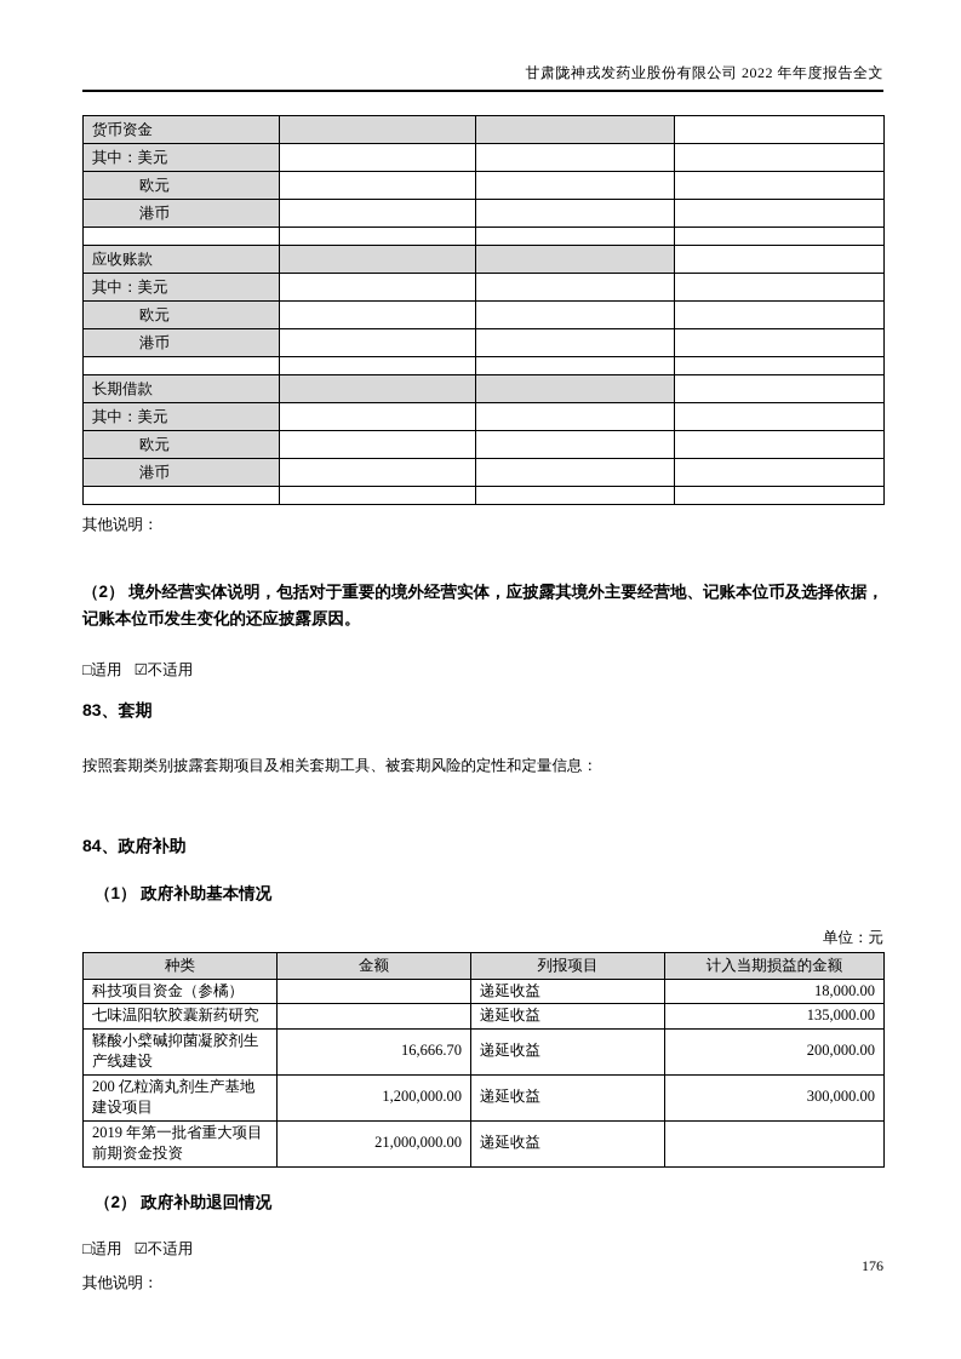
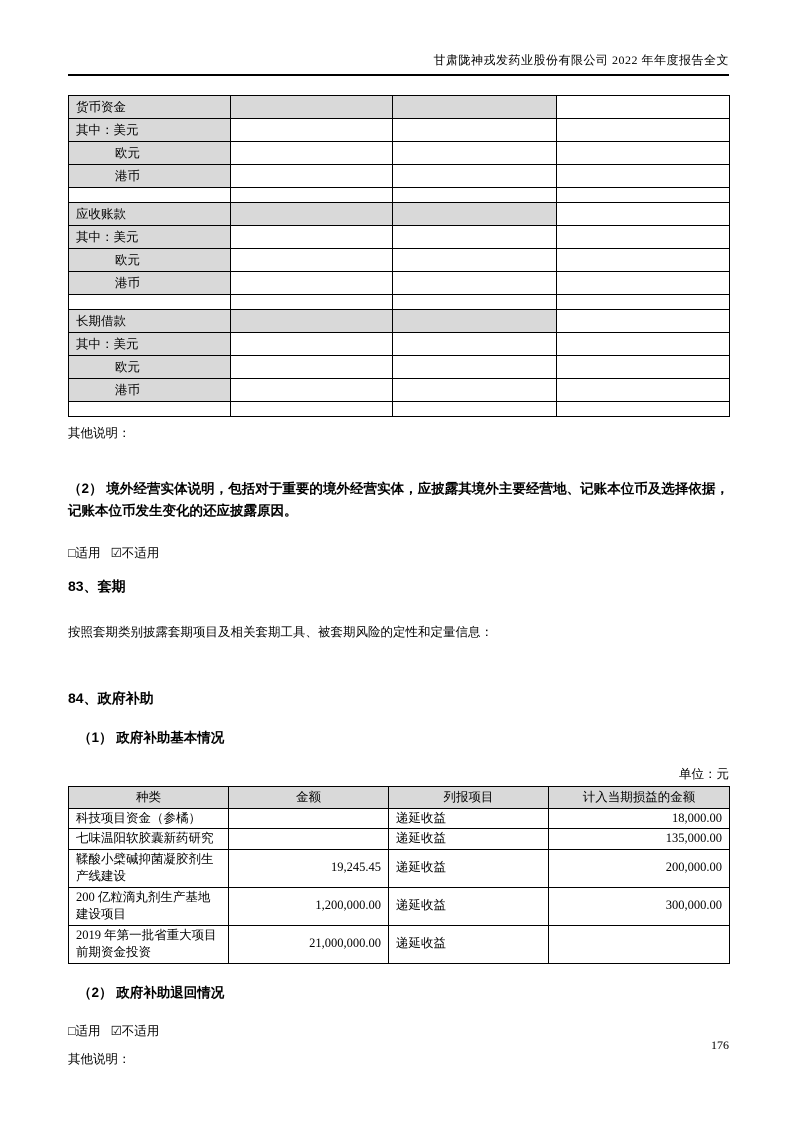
  甘肃陇神戎发药业股份有限公司 2022 年年度报告全文
  货币资金
  其中：美元
  欧元
  港币
  应收账款
  其中：美元
  欧元
  港币
  长期借款
  其中：美元
  欧元
  港币
  其他说明：
  （2） 境外经营实体说明，包括对于重要的境外经营实体，应披露其境外主要经营地、记账本位币及选择依据，记账本位币发生变化的还应披露原因。
  □适用 ☑不适用
  83、套期
  按照套期类别披露套期项目及相关套期工具、被套期风险的定性和定量信息：
  84、政府补助
  （1） 政府补助基本情况
  单位：元
  种类	金额	列报项目	计入当期损益的金额
  科技项目资金（参橘）		递延收益	18,000.00
  七味温阳软胶囊新药研究		递延收益	135,000.00
- 鞣酸小檗碱抑菌凝胶剂生产线建设	16,666.70	递延收益	200,000.00
+ 鞣酸小檗碱抑菌凝胶剂生产线建设	19,245.45	递延收益	200,000.00
  200 亿粒滴丸剂生产基地建设项目	1,200,000.00	递延收益	300,000.00
  2019 年第一批省重大项目前期资金投资	21,000,000.00	递延收益
  （2） 政府补助退回情况
  □适用 ☑不适用
  其他说明：
  176
